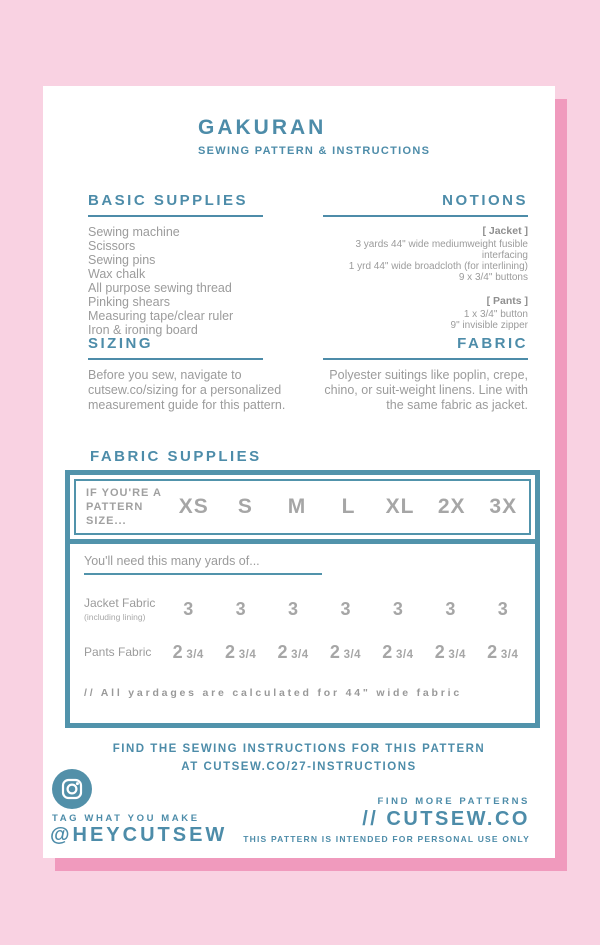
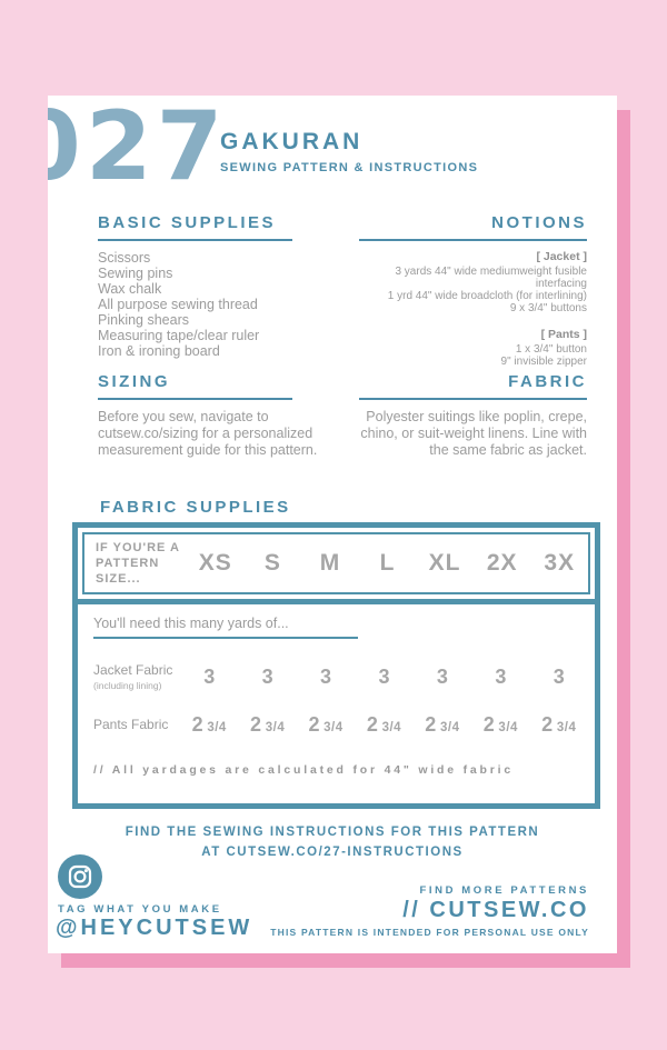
+ 027
  GAKURAN
  SEWING PATTERN & INSTRUCTIONS
  BASIC SUPPLIES
- Sewing machine
  Scissors
  Sewing pins
  Wax chalk
  All purpose sewing thread
  Pinking shears
  Measuring tape/clear ruler
  Iron & ironing board
  NOTIONS
  [ Jacket ]
  3 yards 44" wide mediumweight fusible interfacing
  1 yrd 44" wide broadcloth (for interlining)
  9 x 3/4" buttons
  [ Pants ]
  1 x 3/4" button
  9" invisible zipper
  SIZING
  Before you sew, navigate to cutsew.co/sizing for a personalized measurement guide for this pattern.
  FABRIC
  Polyester suitings like poplin, crepe, chino, or suit-weight linens. Line with the same fabric as jacket.
  FABRIC SUPPLIES
  IF YOU'RE A PATTERN SIZE...
  XS
  S
  M
  L
  XL
  2X
  3X
  You'll need this many yards of...
  Jacket Fabric
  (including lining)
  3
  3
  3
  3
  3
  3
  3
  Pants Fabric
  2 3/4
  2 3/4
  2 3/4
  2 3/4
  2 3/4
  2 3/4
  2 3/4
  // All yardages are calculated for 44" wide fabric
  FIND THE SEWING INSTRUCTIONS FOR THIS PATTERN
  AT CUTSEW.CO/27-INSTRUCTIONS
  TAG WHAT YOU MAKE
  @HEYCUTSEW
  FIND MORE PATTERNS
  // CUTSEW.CO
  THIS PATTERN IS INTENDED FOR PERSONAL USE ONLY
